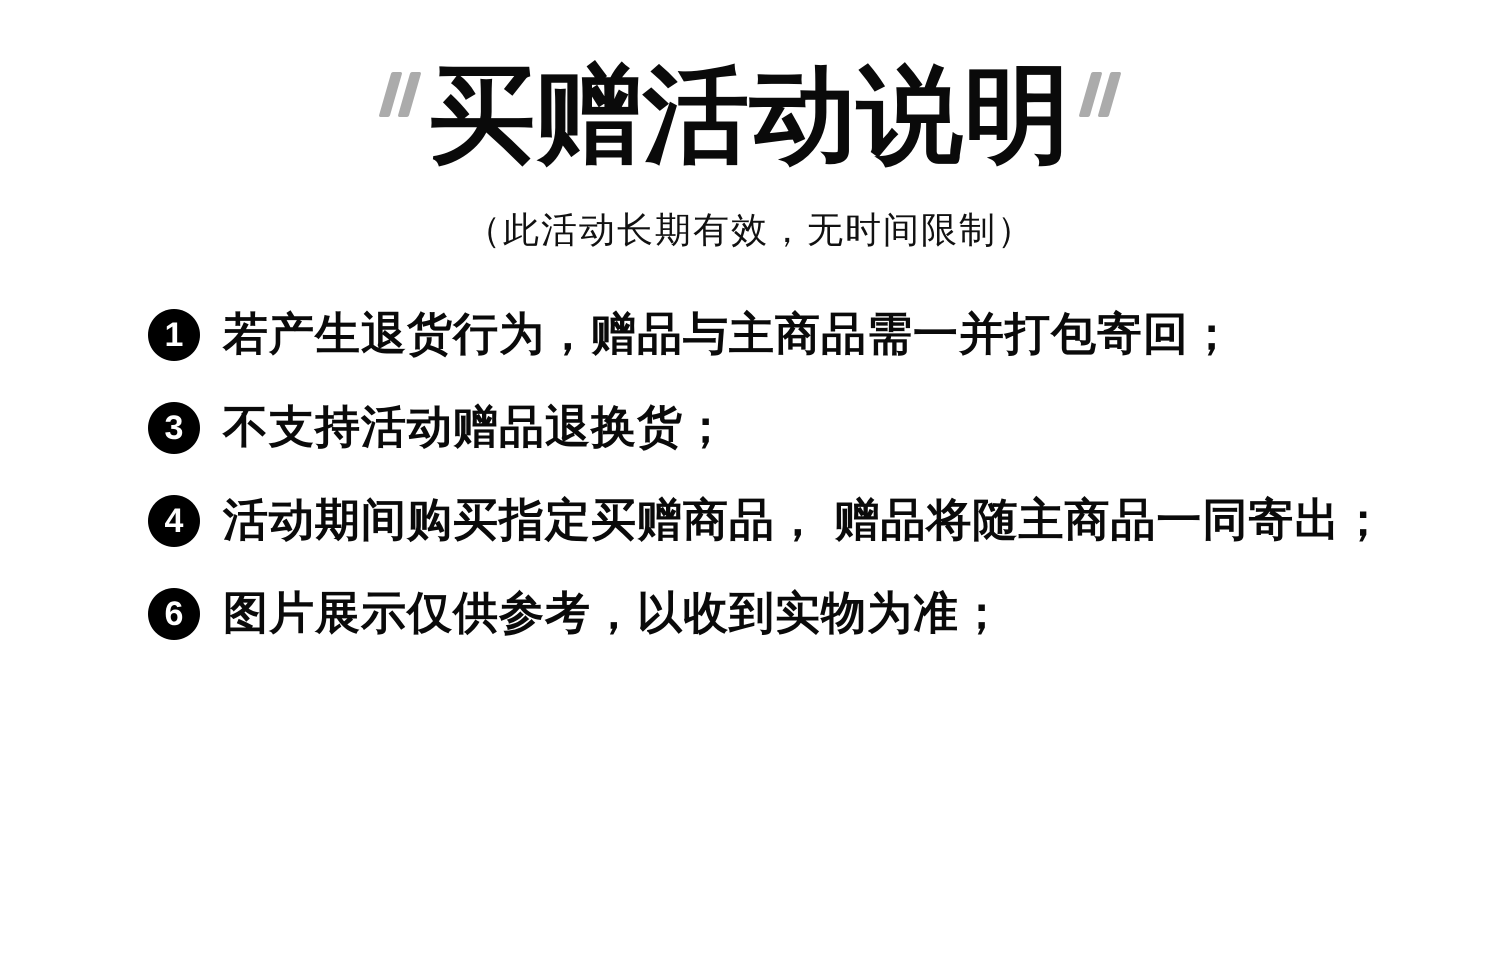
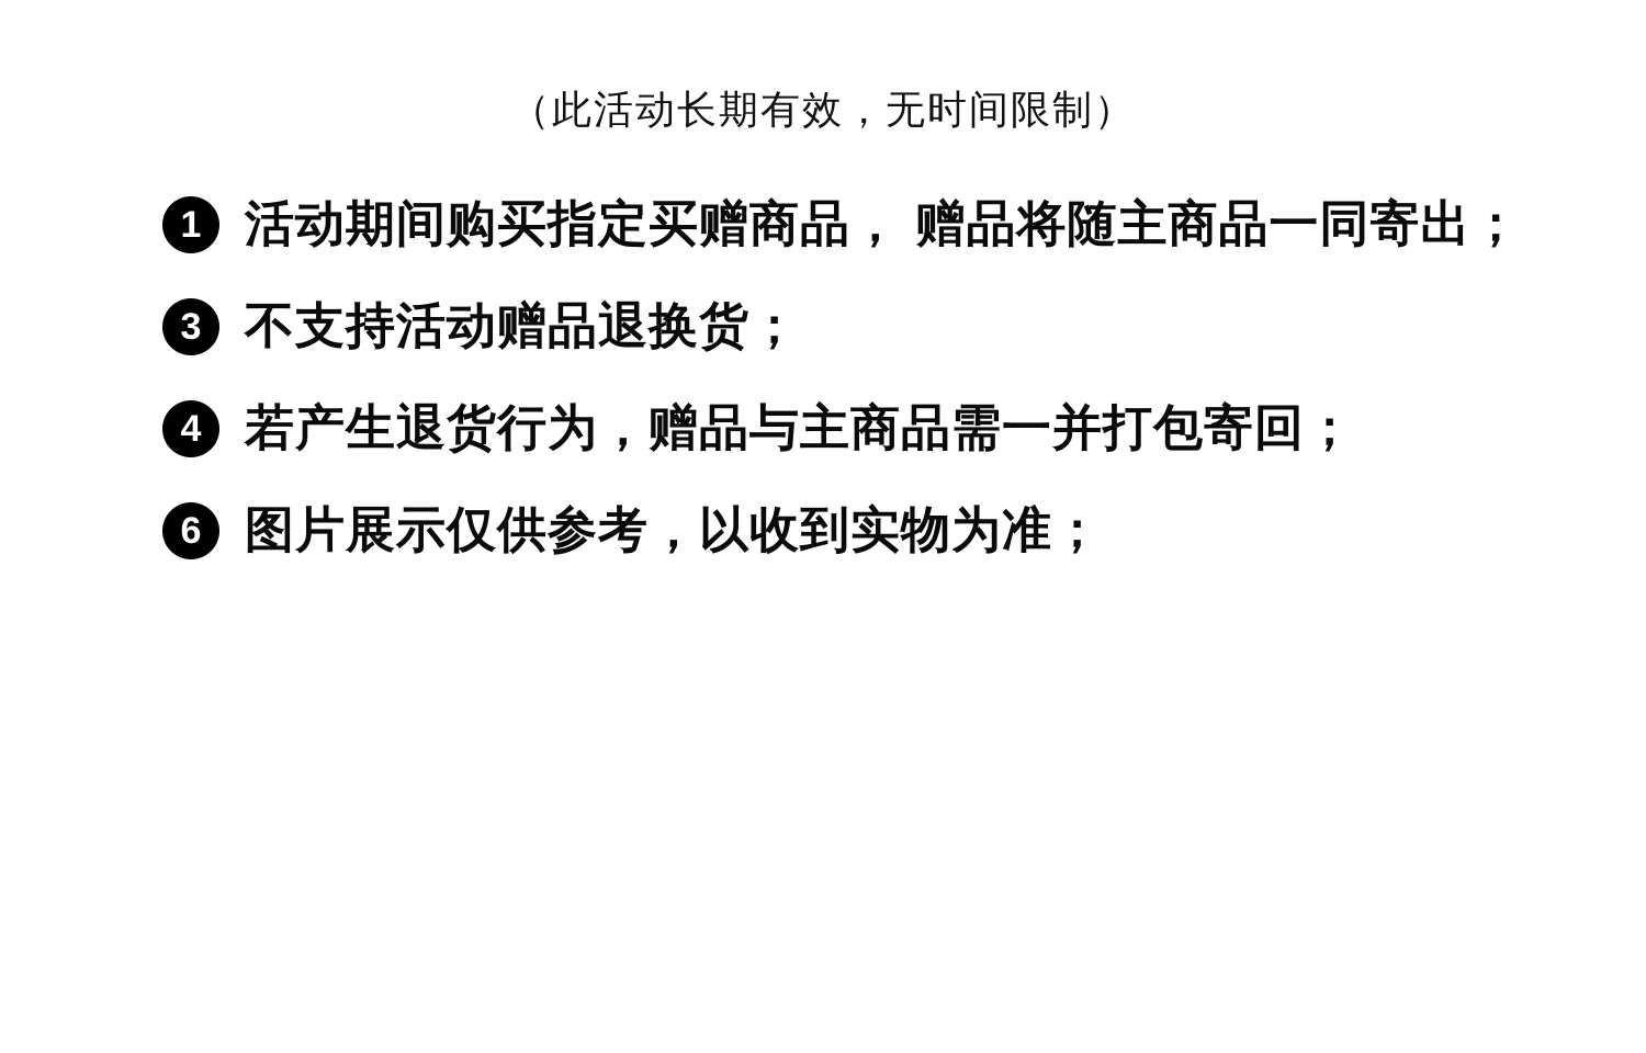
- 买赠活动说明
  （此活动长期有效，无时间限制）
  1
- 若产生退货行为，赠品与主商品需一并打包寄回；
+ 活动期间购买指定买赠商品， 赠品将随主商品一同寄出；
  3
  不支持活动赠品退换货；
  4
- 活动期间购买指定买赠商品， 赠品将随主商品一同寄出；
+ 若产生退货行为，赠品与主商品需一并打包寄回；
  6
  图片展示仅供参考，以收到实物为准；
